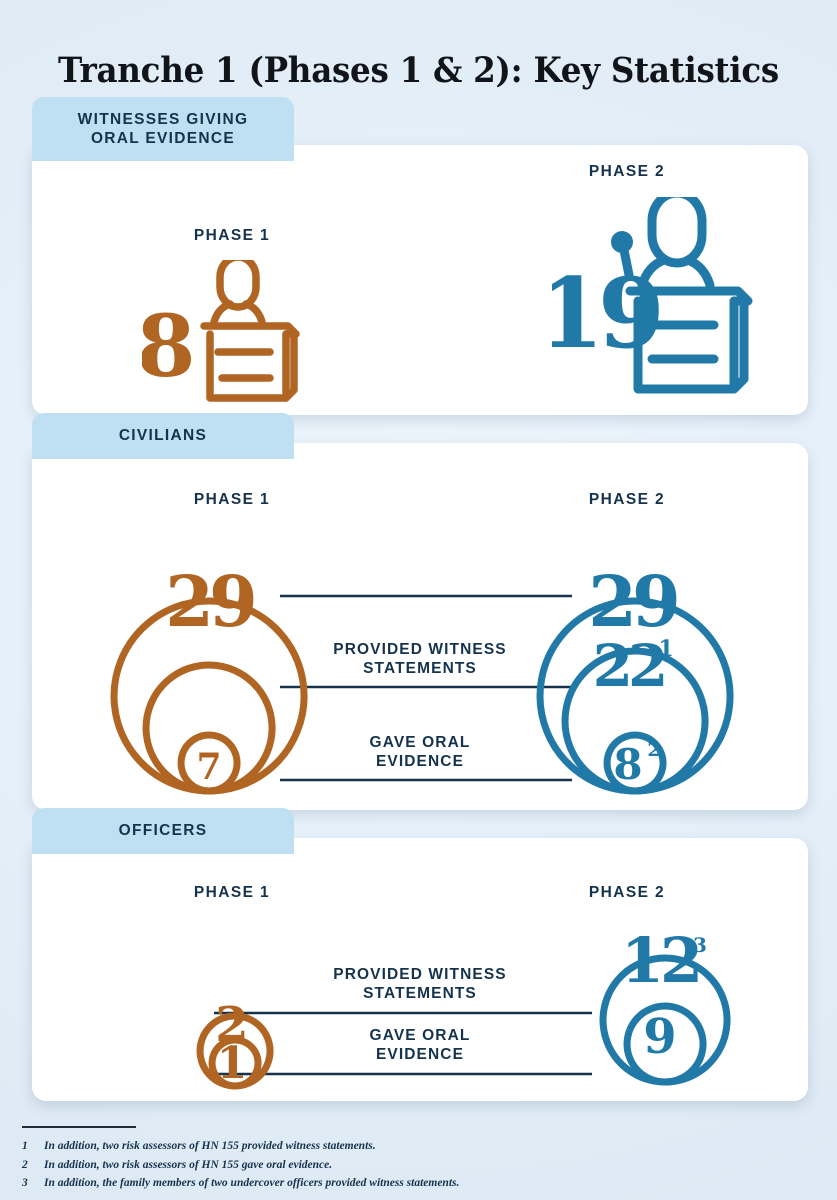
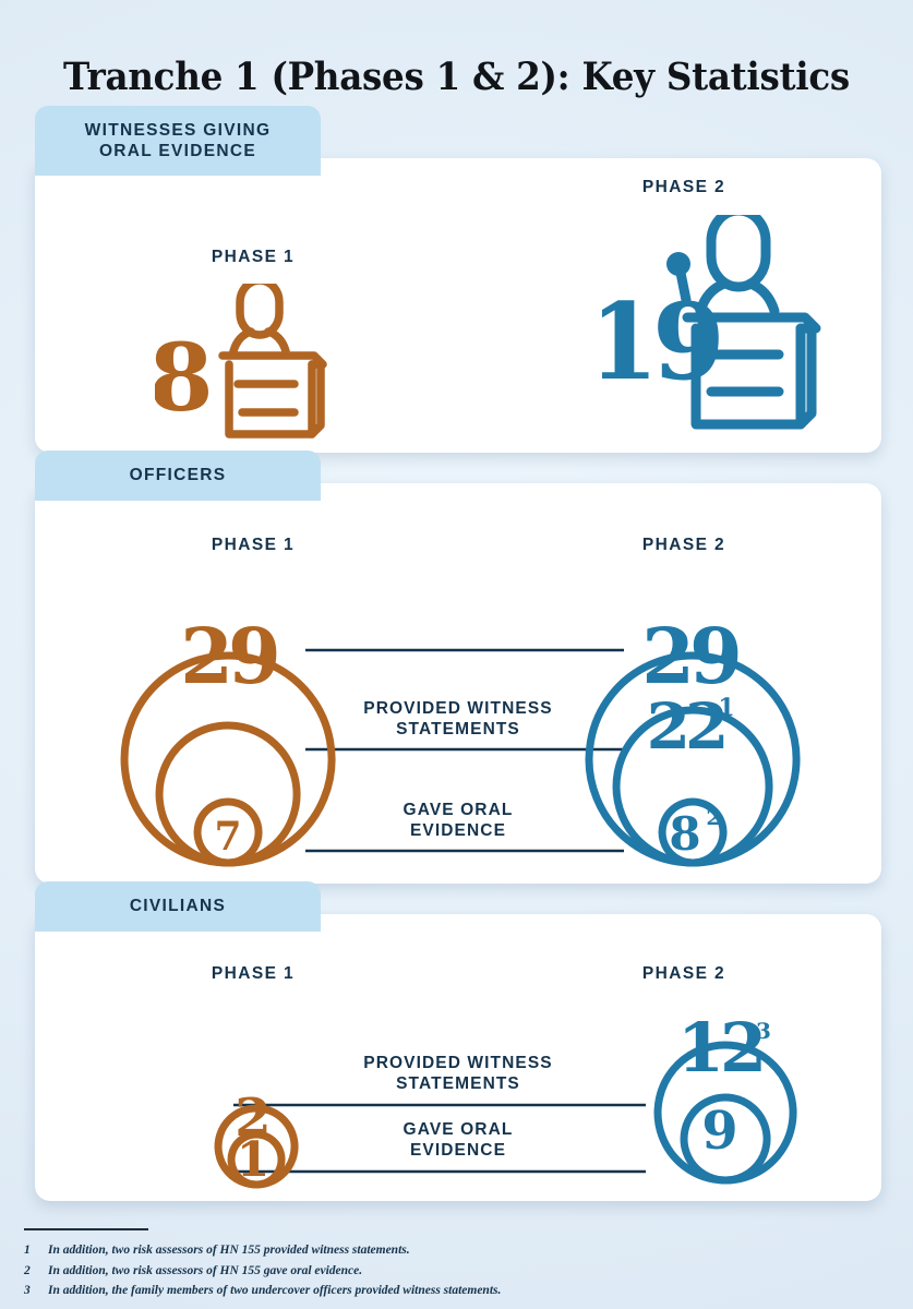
  Tranche 1 (Phases 1 & 2): Key Statistics
  WITNESSES GIVING
  ORAL EVIDENCE
  PHASE 1
  PHASE 2
  8
  19
- CIVILIANS
+ OFFICERS
  PHASE 1
  PHASE 2
  PROVIDED WITNESS
  STATEMENTS
  GAVE ORAL
  EVIDENCE
  29
  7
  29
  22
  1
  8
  2
- OFFICERS
+ CIVILIANS
  PHASE 1
  PHASE 2
  PROVIDED WITNESS
  STATEMENTS
  GAVE ORAL
  EVIDENCE
  2
  1
  12
  3
  9
  1
  In addition, two risk assessors of HN 155 provided witness statements.
  2
  In addition, two risk assessors of HN 155 gave oral evidence.
  3
  In addition, the family members of two undercover officers provided witness statements.
